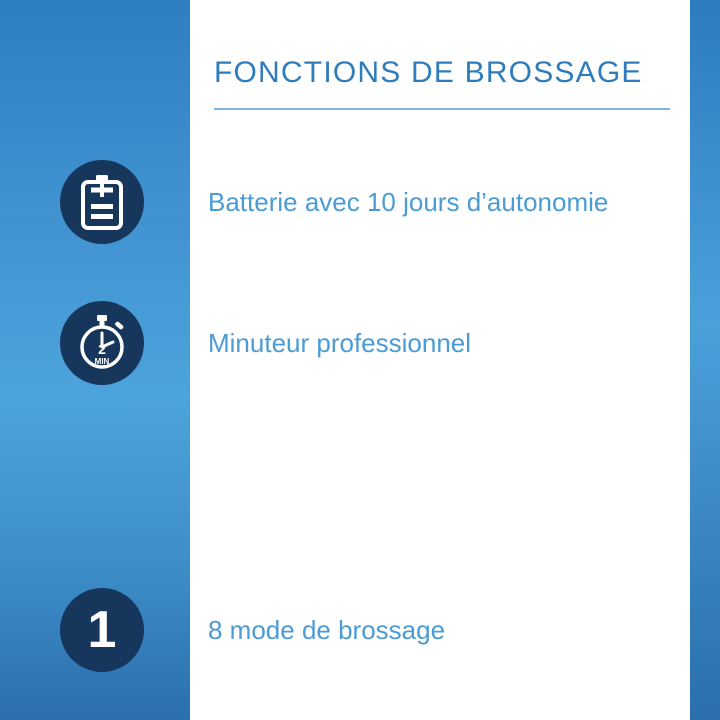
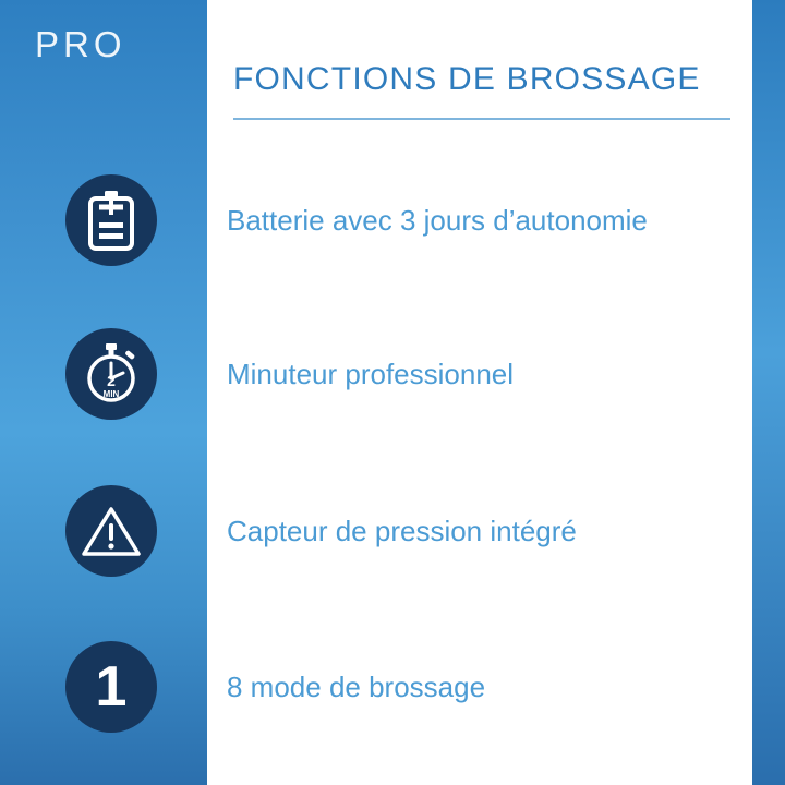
+ PRO
  FONCTIONS DE BROSSAGE
- Batterie avec 10 jours d’autonomie
+ Batterie avec 3 jours d’autonomie
  2
  MIN
  Minuteur professionnel
+ Capteur de pression intégré
  1
  8 mode de brossage
